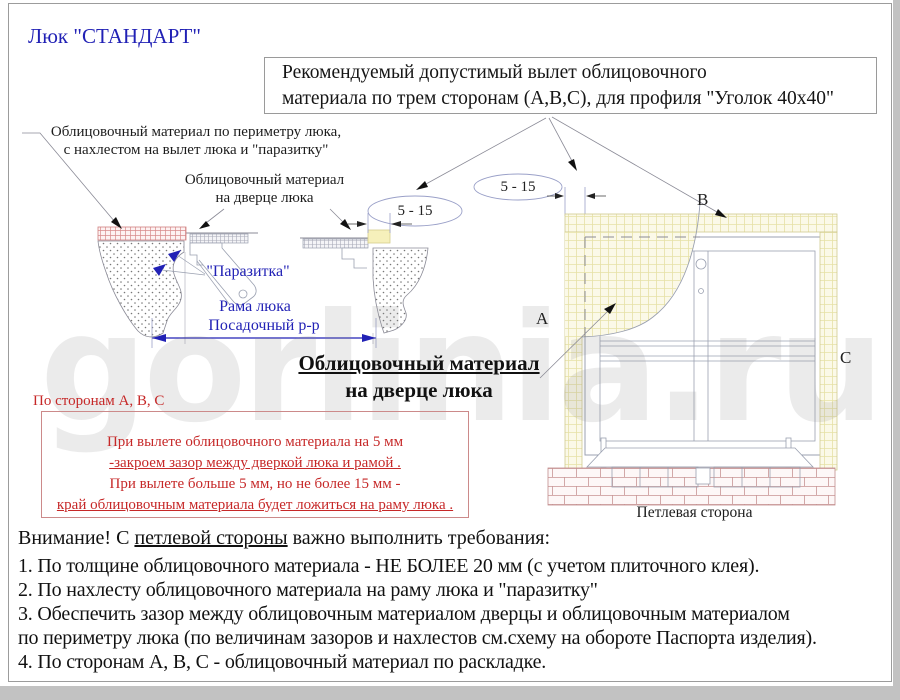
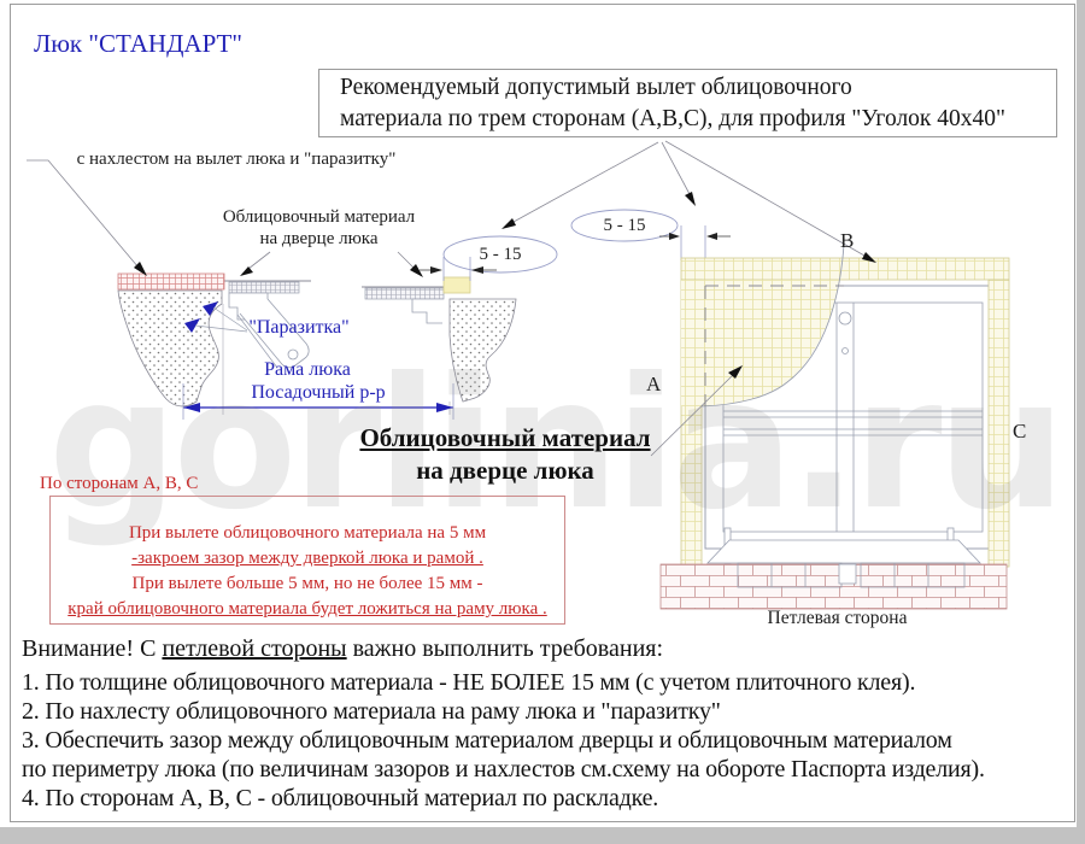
  gorlinia.ru
  Люк "СТАНДАРТ"
  Рекомендуемый допустимый вылет облицовочного
  материала по трем сторонам (А,В,С), для профиля "Уголок 40x40"
- Облицовочный материал по периметру люка,
  с нахлестом на вылет люка и "паразитку"
  Облицовочный материал
  на дверце люка
  5 - 15
  5 - 15
  "Паразитка"
  Рама люка
  Посадочный р-р
  А
  В
  С
  Облицовочный материал
  на дверце люка
  По сторонам А, В, С
  При вылете облицовочного материала на 5 мм
  -закроем зазор между дверкой люка и рамой .
  При вылете больше 5 мм, но не более 15 мм -
- край облицовочным материала будет ложиться на раму люка .
+ край облицовочного материала будет ложиться на раму люка .
  Петлевая сторона
  Внимание! С петлевой стороны важно выполнить требования:
- 1. По толщине облицовочного материала - НЕ БОЛЕЕ 20 мм (с учетом плиточного клея).
+ 1. По толщине облицовочного материала - НЕ БОЛЕЕ 15 мм (с учетом плиточного клея).
  2. По нахлесту облицовочного материала на раму люка и "паразитку"
  3. Обеспечить зазор между облицовочным материалом дверцы и облицовочным материалом
  по периметру люка (по величинам зазоров и нахлестов см.схему на обороте Паспорта изделия).
  4. По сторонам А, В, С - облицовочный материал по раскладке.
